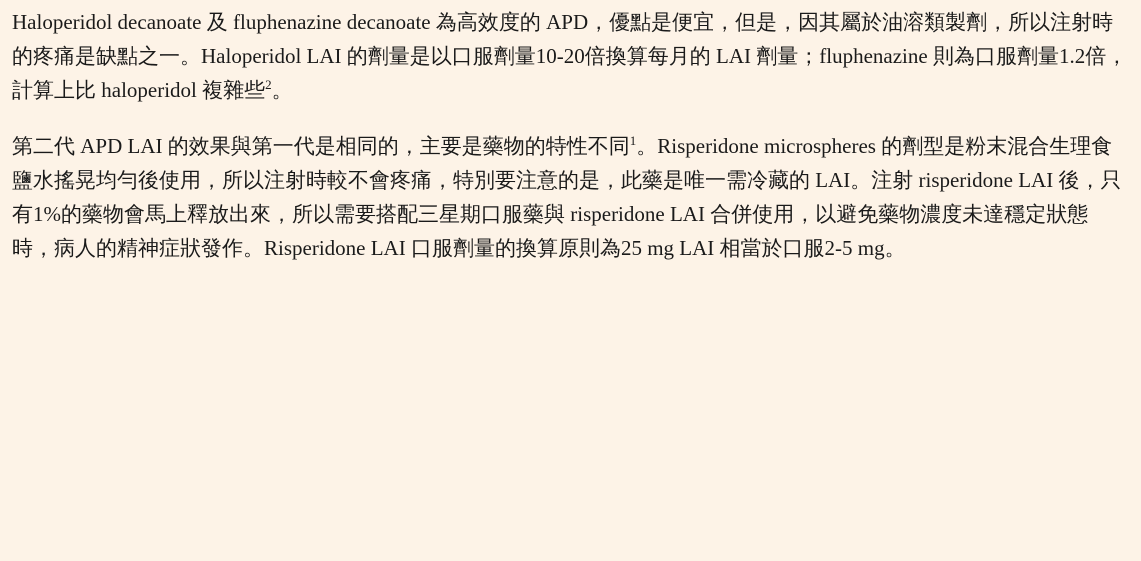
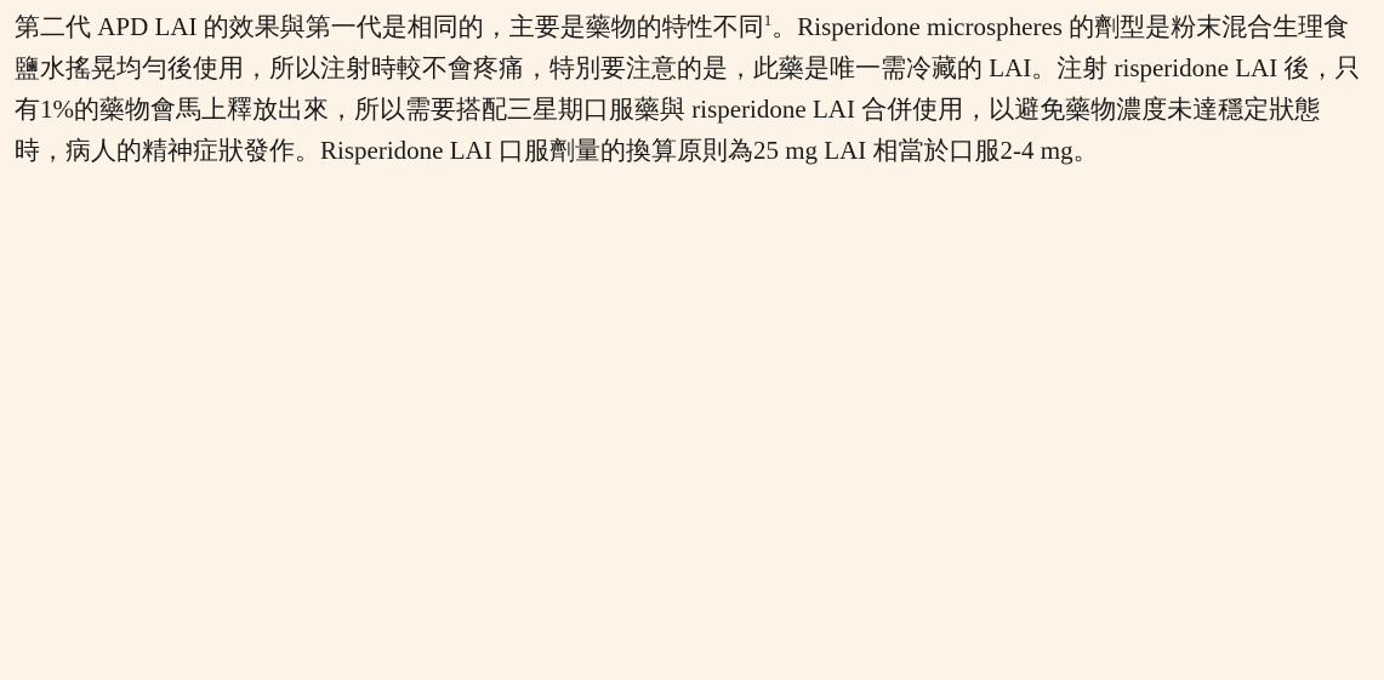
- Haloperidol decanoate 及 fluphenazine decanoate 為高效度的 APD，優點是便宜，但是，因其屬於油溶類製劑，所以注射時的疼痛是缺點之一。Haloperidol LAI 的劑量是以口服劑量10-20倍換算每月的 LAI 劑量；fluphenazine 則為口服劑量1.2倍，計算上比 haloperidol 複雜些2。
- 第二代 APD LAI 的效果與第一代是相同的，主要是藥物的特性不同1。Risperidone microspheres 的劑型是粉末混合生理食鹽水搖晃均勻後使用，所以注射時較不會疼痛，特別要注意的是，此藥是唯一需冷藏的 LAI。注射 risperidone LAI 後，只有1%的藥物會馬上釋放出來，所以需要搭配三星期口服藥與 risperidone LAI 合併使用，以避免藥物濃度未達穩定狀態時，病人的精神症狀發作。Risperidone LAI 口服劑量的換算原則為25 mg LAI 相當於口服2-5 mg。
+ 第二代 APD LAI 的效果與第一代是相同的，主要是藥物的特性不同1。Risperidone microspheres 的劑型是粉末混合生理食鹽水搖晃均勻後使用，所以注射時較不會疼痛，特別要注意的是，此藥是唯一需冷藏的 LAI。注射 risperidone LAI 後，只有1%的藥物會馬上釋放出來，所以需要搭配三星期口服藥與 risperidone LAI 合併使用，以避免藥物濃度未達穩定狀態時，病人的精神症狀發作。Risperidone LAI 口服劑量的換算原則為25 mg LAI 相當於口服2-4 mg。
